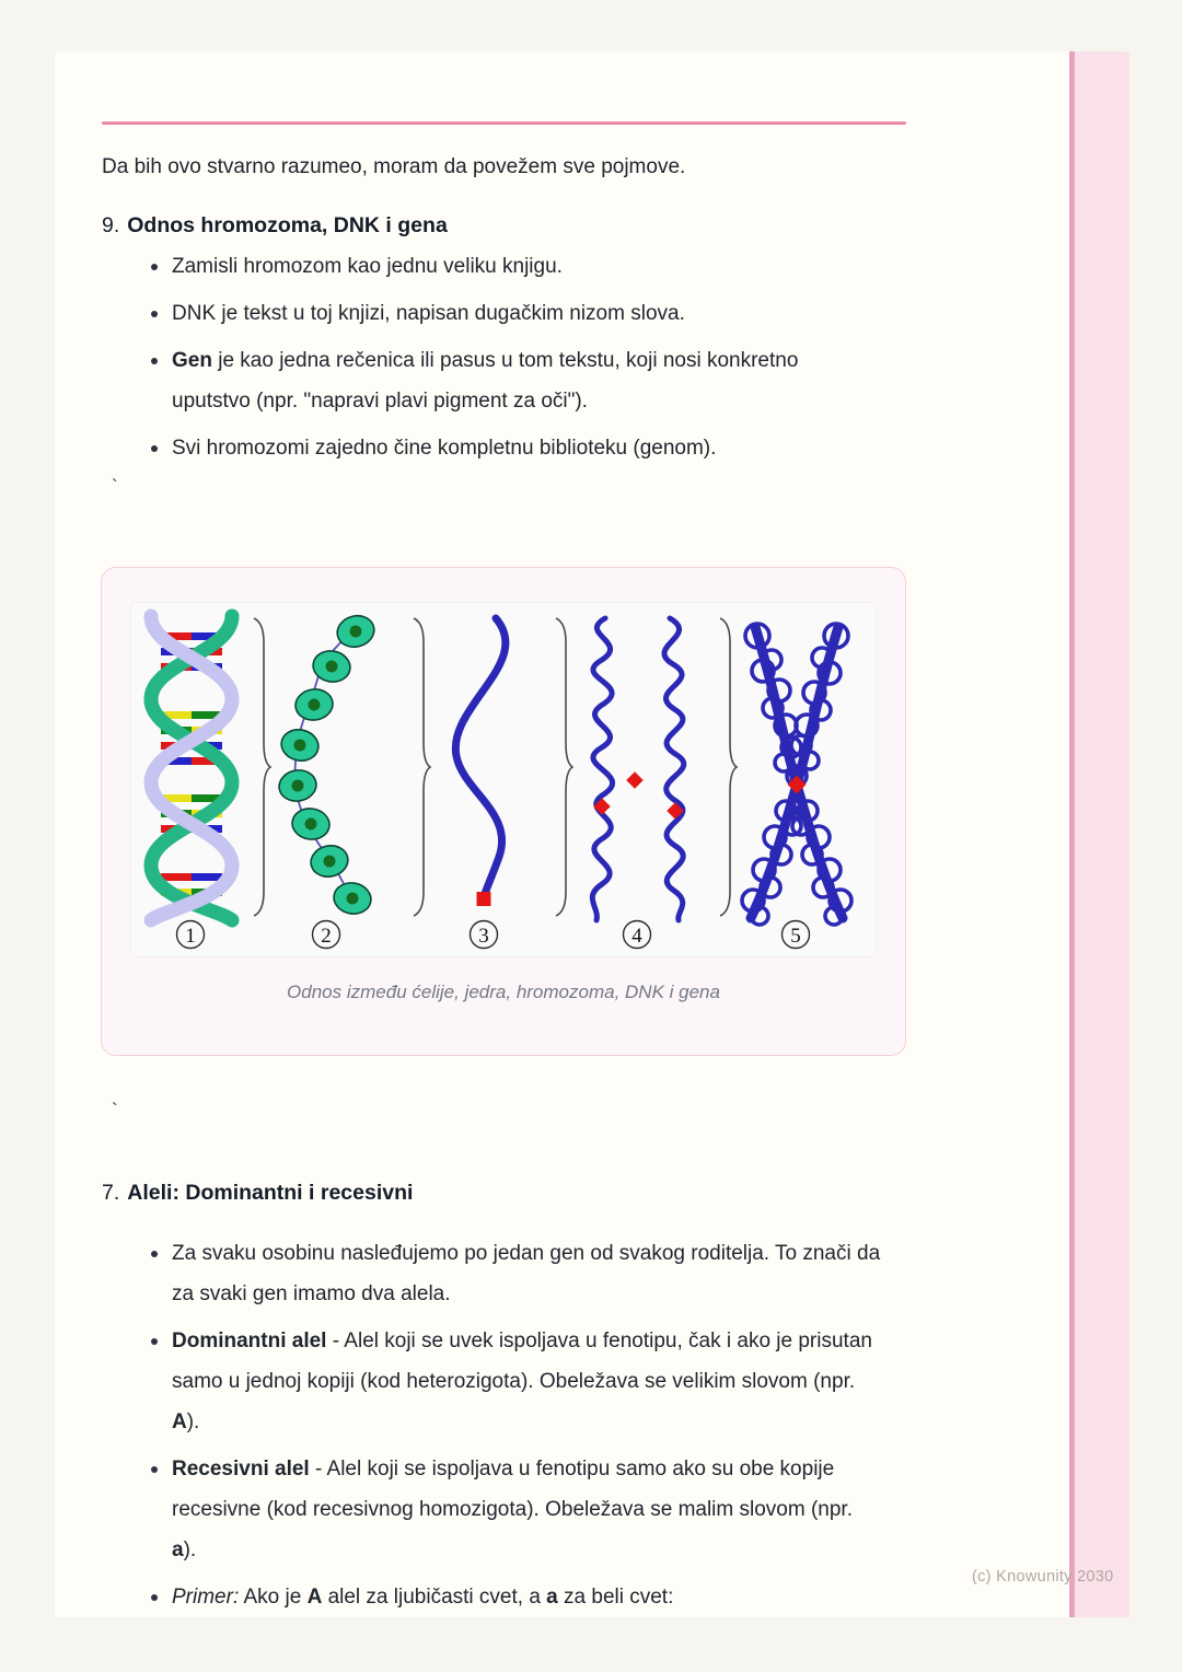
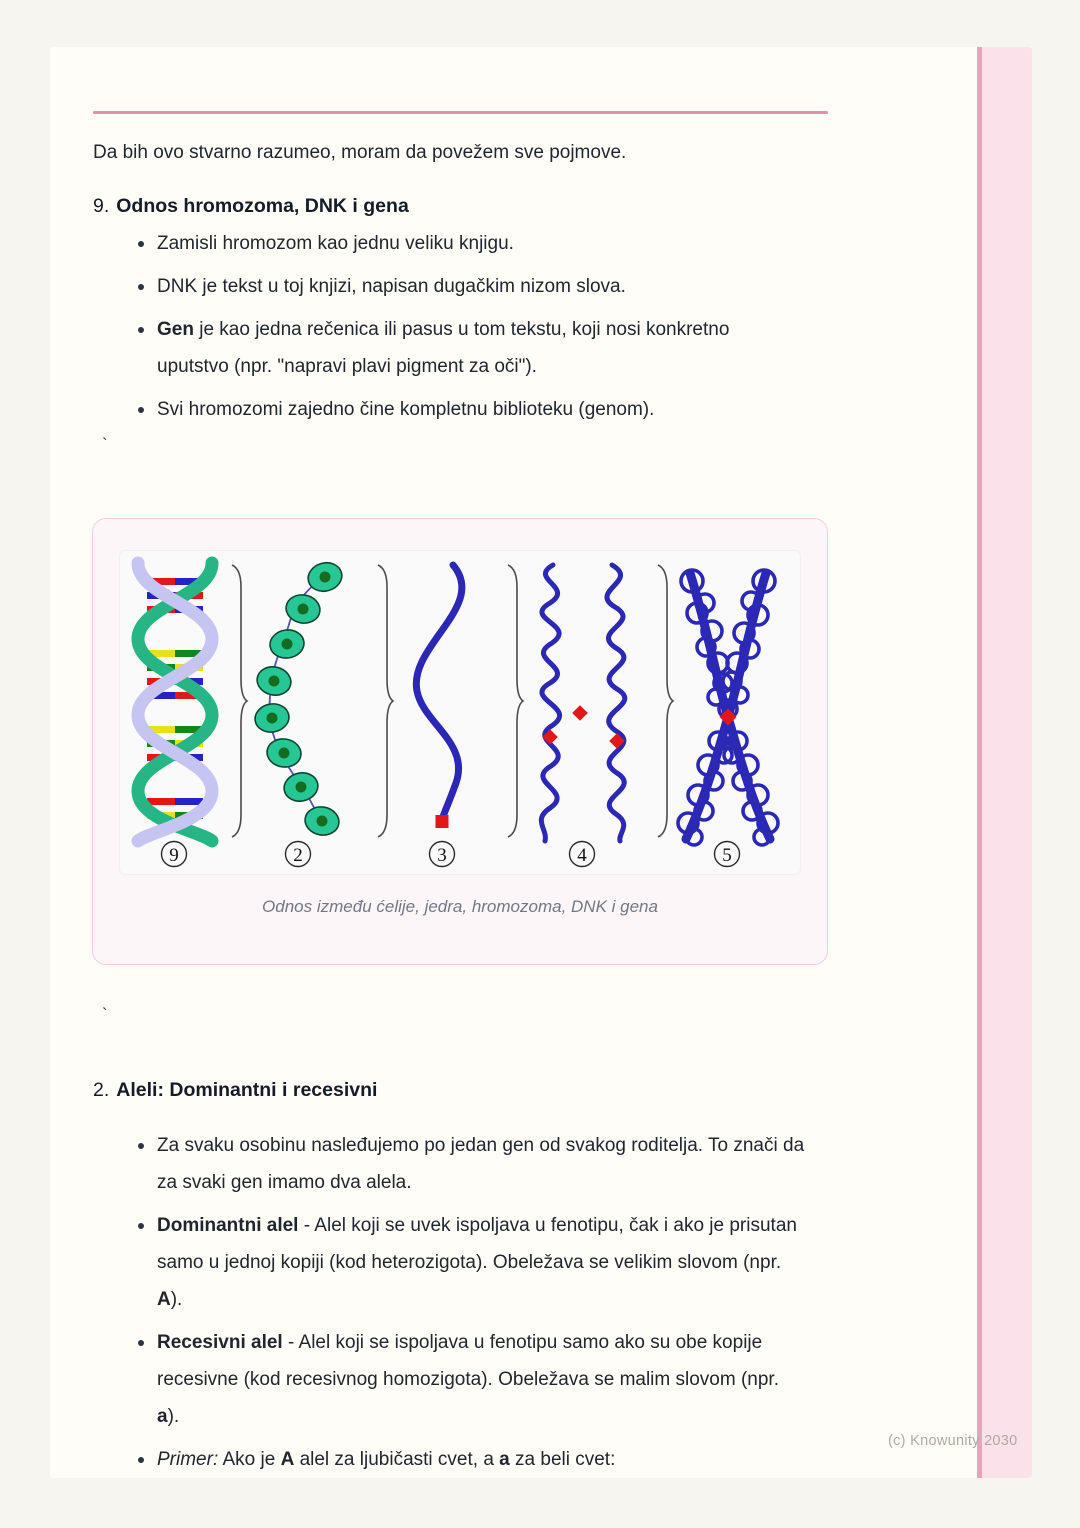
  Da bih ovo stvarno razumeo, moram da povežem sve pojmove.
  9. Odnos hromozoma, DNK i gena
  Zamisli hromozom kao jednu veliku knjigu.
  DNK je tekst u toj knjizi, napisan dugačkim nizom slova.
  Gen je kao jedna rečenica ili pasus u tom tekstu, koji nosi konkretno uputstvo (npr. "napravi plavi pigment za oči").
  Svi hromozomi zajedno čine kompletnu biblioteku (genom).
  `
- 1
+ 9
  2
  3
  4
  5
  Odnos između ćelije, jedra, hromozoma, DNK i gena
  `
- 7. Aleli: Dominantni i recesivni
+ 2. Aleli: Dominantni i recesivni
  Za svaku osobinu nasleđujemo po jedan gen od svakog roditelja. To znači da za svaki gen imamo dva alela.
  Dominantni alel - Alel koji se uvek ispoljava u fenotipu, čak i ako je prisutan samo u jednoj kopiji (kod heterozigota). Obeležava se velikim slovom (npr. A).
  Recesivni alel - Alel koji se ispoljava u fenotipu samo ako su obe kopije recesivne (kod recesivnog homozigota). Obeležava se malim slovom (npr. a).
  Primer: Ako je A alel za ljubičasti cvet, a a za beli cvet:
  (c) Knowunity 2030
